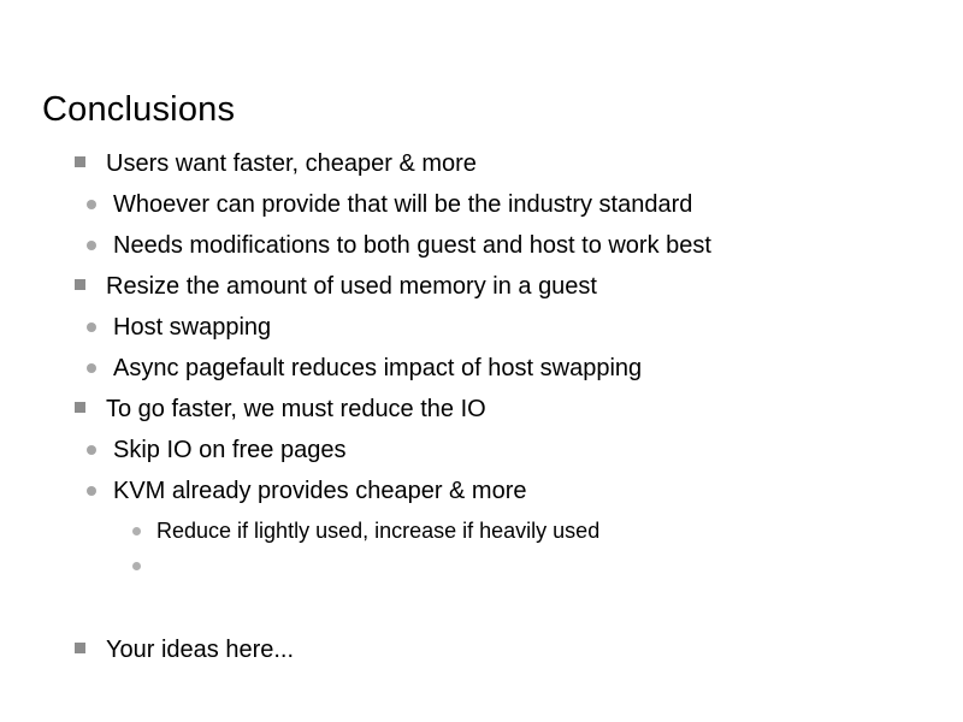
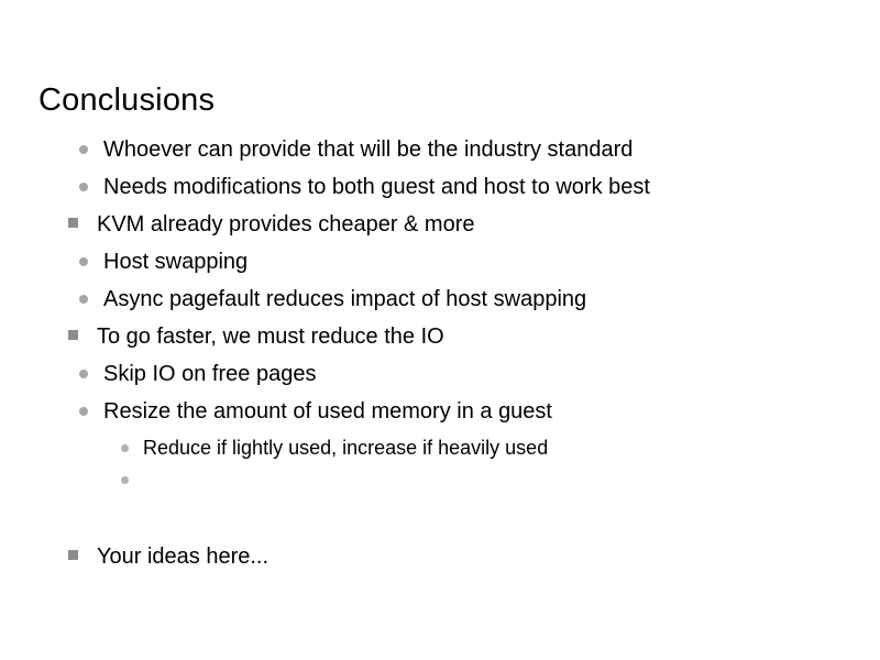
  Conclusions
- Users want faster, cheaper & more
  Whoever can provide that will be the industry standard
  Needs modifications to both guest and host to work best
- Resize the amount of used memory in a guest
+ KVM already provides cheaper & more
  Host swapping
  Async pagefault reduces impact of host swapping
  To go faster, we must reduce the IO
  Skip IO on free pages
- KVM already provides cheaper & more
+ Resize the amount of used memory in a guest
  Reduce if lightly used, increase if heavily used
  Your ideas here...
